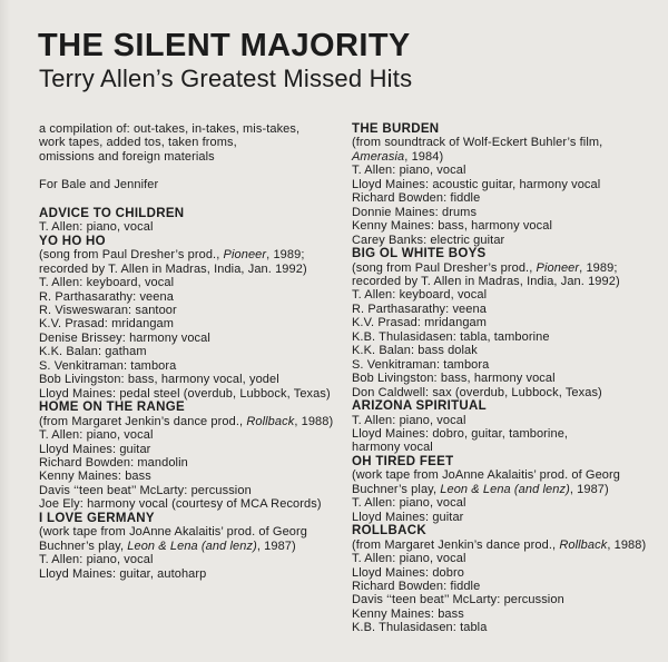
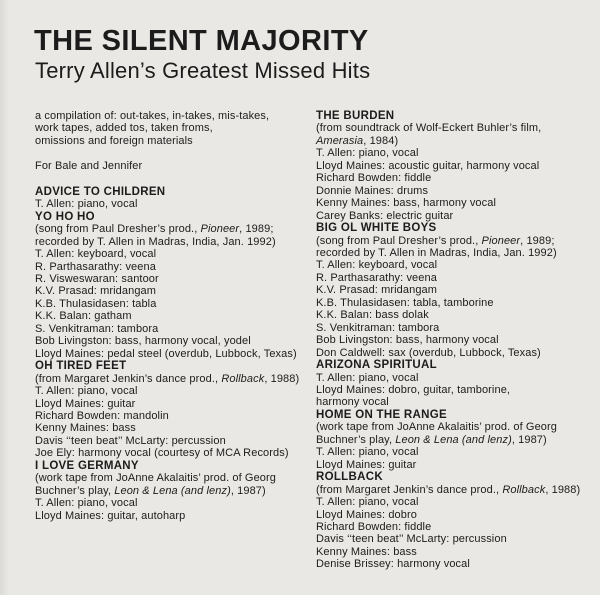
  THE SILENT MAJORITY
  Terry Allen’s Greatest Missed Hits
  a compilation of: out-takes, in-takes, mis-takes,
  work tapes, added tos, taken froms,
  omissions and foreign materials
  For Bale and Jennifer
  ADVICE TO CHILDREN
  T. Allen: piano, vocal
  YO HO HO
  (song from Paul Dresher’s prod., Pioneer, 1989;
  recorded by T. Allen in Madras, India, Jan. 1992)
  T. Allen: keyboard, vocal
  R. Parthasarathy: veena
  R. Visweswaran: santoor
  K.V. Prasad: mridangam
- Denise Brissey: harmony vocal
+ K.B. Thulasidasen: tabla
  K.K. Balan: gatham
  S. Venkitraman: tambora
  Bob Livingston: bass, harmony vocal, yodel
  Lloyd Maines: pedal steel (overdub, Lubbock, Texas)
- HOME ON THE RANGE
+ OH TIRED FEET
  (from Margaret Jenkin’s dance prod., Rollback, 1988)
  T. Allen: piano, vocal
  Lloyd Maines: guitar
  Richard Bowden: mandolin
  Kenny Maines: bass
  Davis ‘‘teen beat’’ McLarty: percussion
  Joe Ely: harmony vocal (courtesy of MCA Records)
  I LOVE GERMANY
  (work tape from JoAnne Akalaitis’ prod. of Georg
  Buchner’s play, Leon & Lena (and lenz), 1987)
  T. Allen: piano, vocal
  Lloyd Maines: guitar, autoharp
  THE BURDEN
  (from soundtrack of Wolf-Eckert Buhler’s film,
  Amerasia, 1984)
  T. Allen: piano, vocal
  Lloyd Maines: acoustic guitar, harmony vocal
  Richard Bowden: fiddle
  Donnie Maines: drums
  Kenny Maines: bass, harmony vocal
  Carey Banks: electric guitar
  BIG OL WHITE BOYS
  (song from Paul Dresher’s prod., Pioneer, 1989;
  recorded by T. Allen in Madras, India, Jan. 1992)
  T. Allen: keyboard, vocal
  R. Parthasarathy: veena
  K.V. Prasad: mridangam
  K.B. Thulasidasen: tabla, tamborine
  K.K. Balan: bass dolak
  S. Venkitraman: tambora
  Bob Livingston: bass, harmony vocal
  Don Caldwell: sax (overdub, Lubbock, Texas)
  ARIZONA SPIRITUAL
  T. Allen: piano, vocal
  Lloyd Maines: dobro, guitar, tamborine,
  harmony vocal
- OH TIRED FEET
+ HOME ON THE RANGE
  (work tape from JoAnne Akalaitis’ prod. of Georg
  Buchner’s play, Leon & Lena (and lenz), 1987)
  T. Allen: piano, vocal
  Lloyd Maines: guitar
  ROLLBACK
  (from Margaret Jenkin’s dance prod., Rollback, 1988)
  T. Allen: piano, vocal
  Lloyd Maines: dobro
  Richard Bowden: fiddle
  Davis ‘‘teen beat’’ McLarty: percussion
  Kenny Maines: bass
- K.B. Thulasidasen: tabla
+ Denise Brissey: harmony vocal
